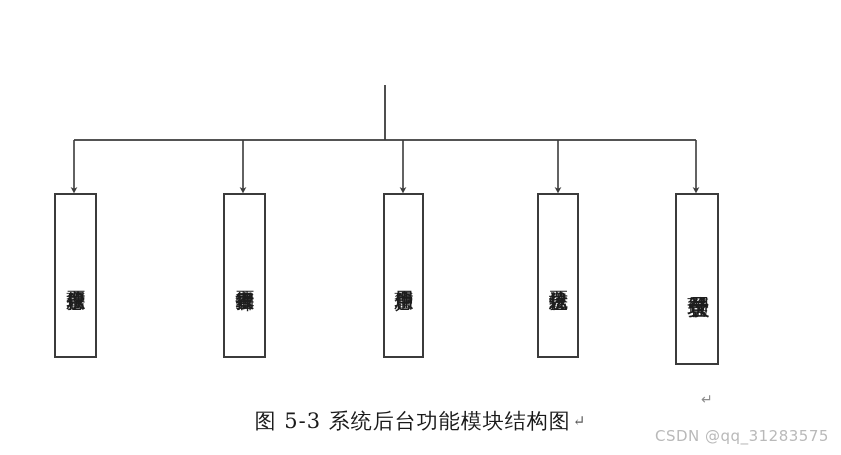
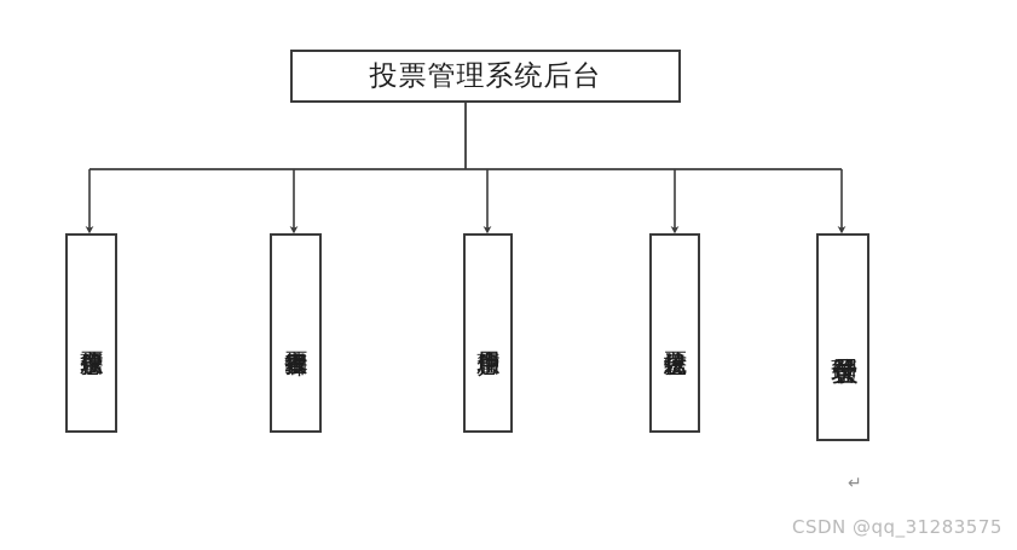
+ 投票管理系统后台
  ↵
- 图 5-3 系统后台功能模块结构图↵
  CSDN @qq_31283575
